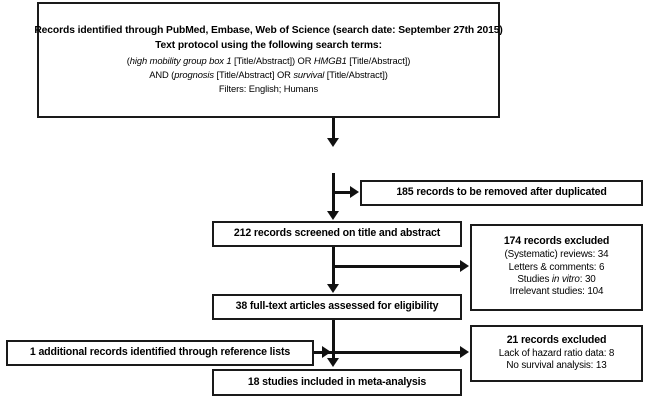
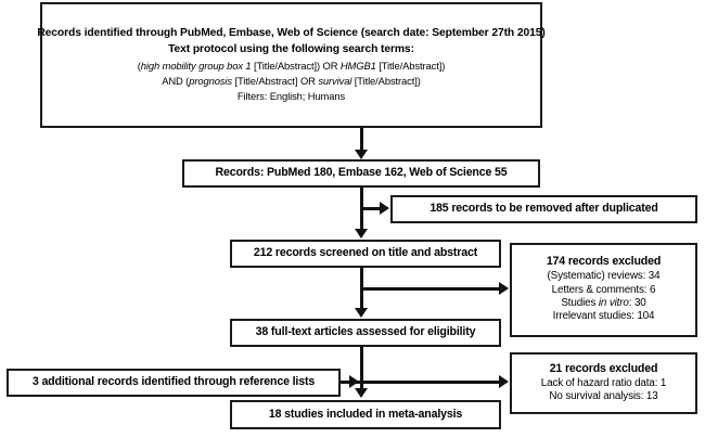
  Records identified through PubMed, Embase, Web of Science (search date: September 27th 2015)
  Text protocol using the following search terms:
  (high mobility group box 1 [Title/Abstract]) OR HMGB1 [Title/Abstract])
  AND (prognosis [Title/Abstract] OR survival [Title/Abstract])
  Filters: English; Humans
+ Records: PubMed 180, Embase 162, Web of Science 55
  185 records to be removed after duplicated
  212 records screened on title and abstract
  174 records excluded
  (Systematic) reviews: 34
  Letters & comments: 6
  Studies in vitro: 30
  Irrelevant studies: 104
  38 full-text articles assessed for eligibility
- 1 additional records identified through reference lists
+ 3 additional records identified through reference lists
  21 records excluded
- Lack of hazard ratio data: 8
+ Lack of hazard ratio data: 1
  No survival analysis: 13
  18 studies included in meta-analysis
